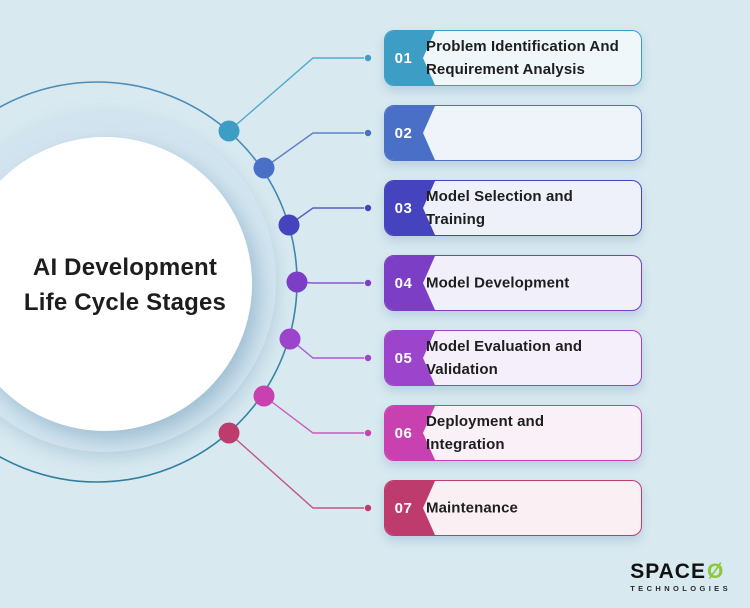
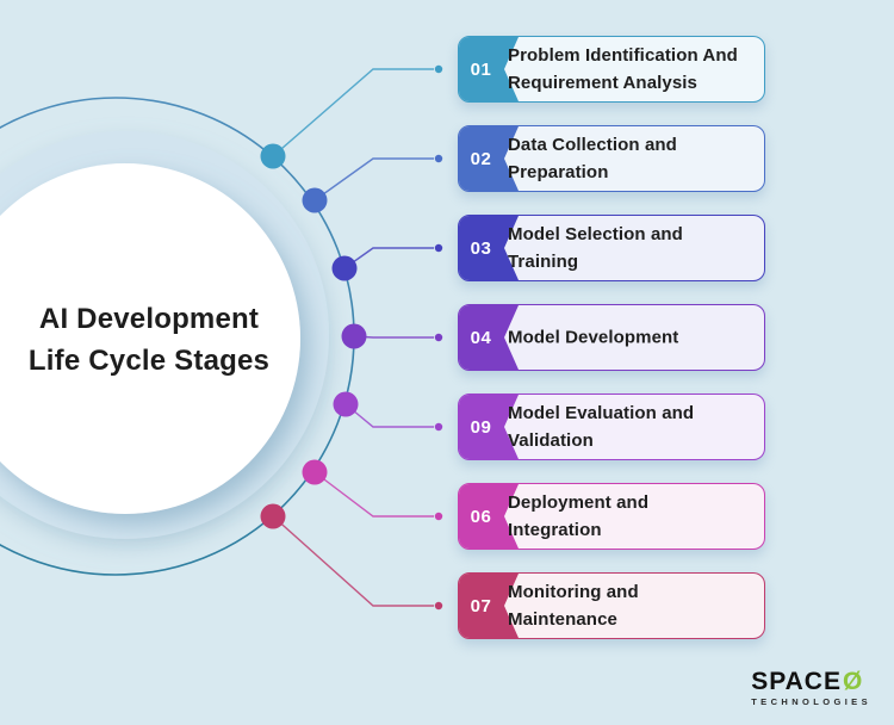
  AI Development
  Life Cycle Stages
  01
  Problem Identification And
  Requirement Analysis
  02
+ Data Collection and
+ Preparation
  03
  Model Selection and
  Training
  04
  Model Development
- 05
+ 09
  Model Evaluation and
  Validation
  06
  Deployment and
  Integration
  07
+ Monitoring and
  Maintenance
  SPACE
  Ø
  TECHNOLOGIES
